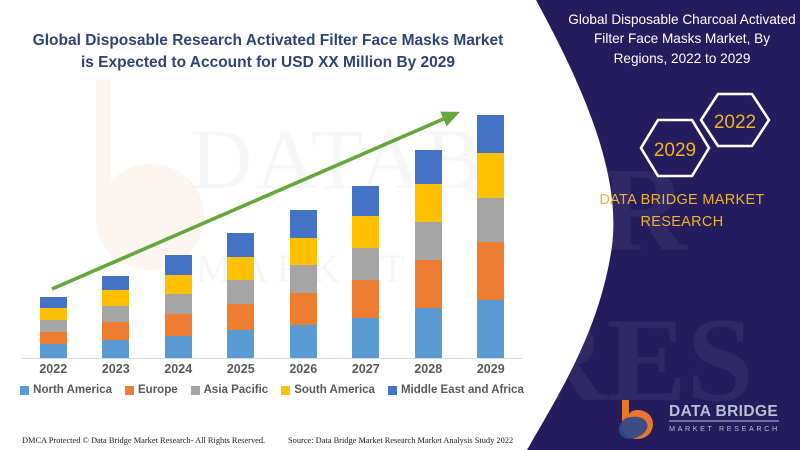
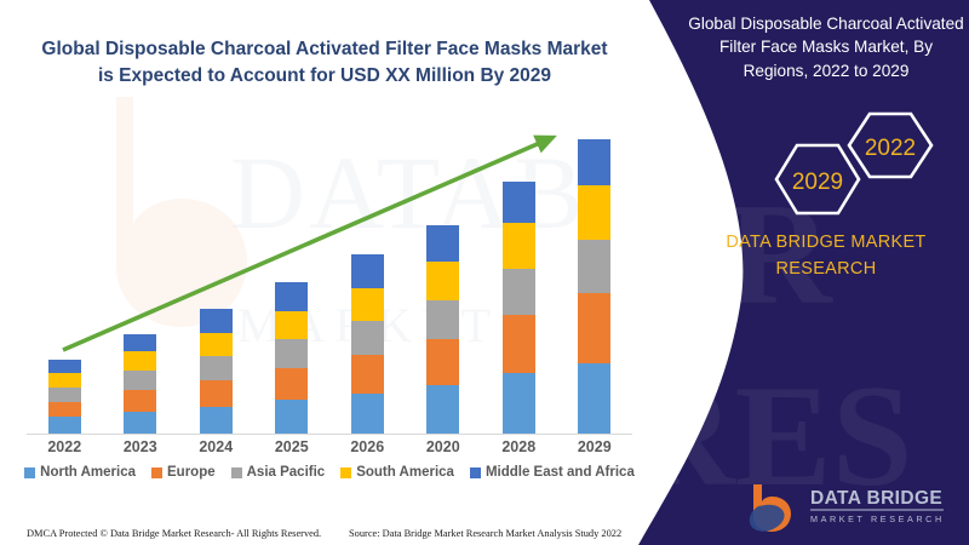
  BR
  RES
  DATAB
- Global Disposable Research Activated Filter Face Masks Market
+ Global Disposable Charcoal Activated Filter Face Masks Market
  is Expected to Account for USD XX Million By 2029
  2022
  2023
  2024
  2025
  2026
- 2027
+ 2020
  2028
  2029
  North America
  Europe
  Asia Pacific
  South America
  Middle East and Africa
  DMCA Protected © Data Bridge Market Research- All Rights Reserved.
  Source: Data Bridge Market Research Market Analysis Study 2022
  Global Disposable Charcoal Activated Filter Face Masks Market, By Regions, 2022 to 2029
  2022
  2029
  DATA BRIDGE MARKET
  RESEARCH
  DATA BRIDGE
  MARKET RESEARCH
